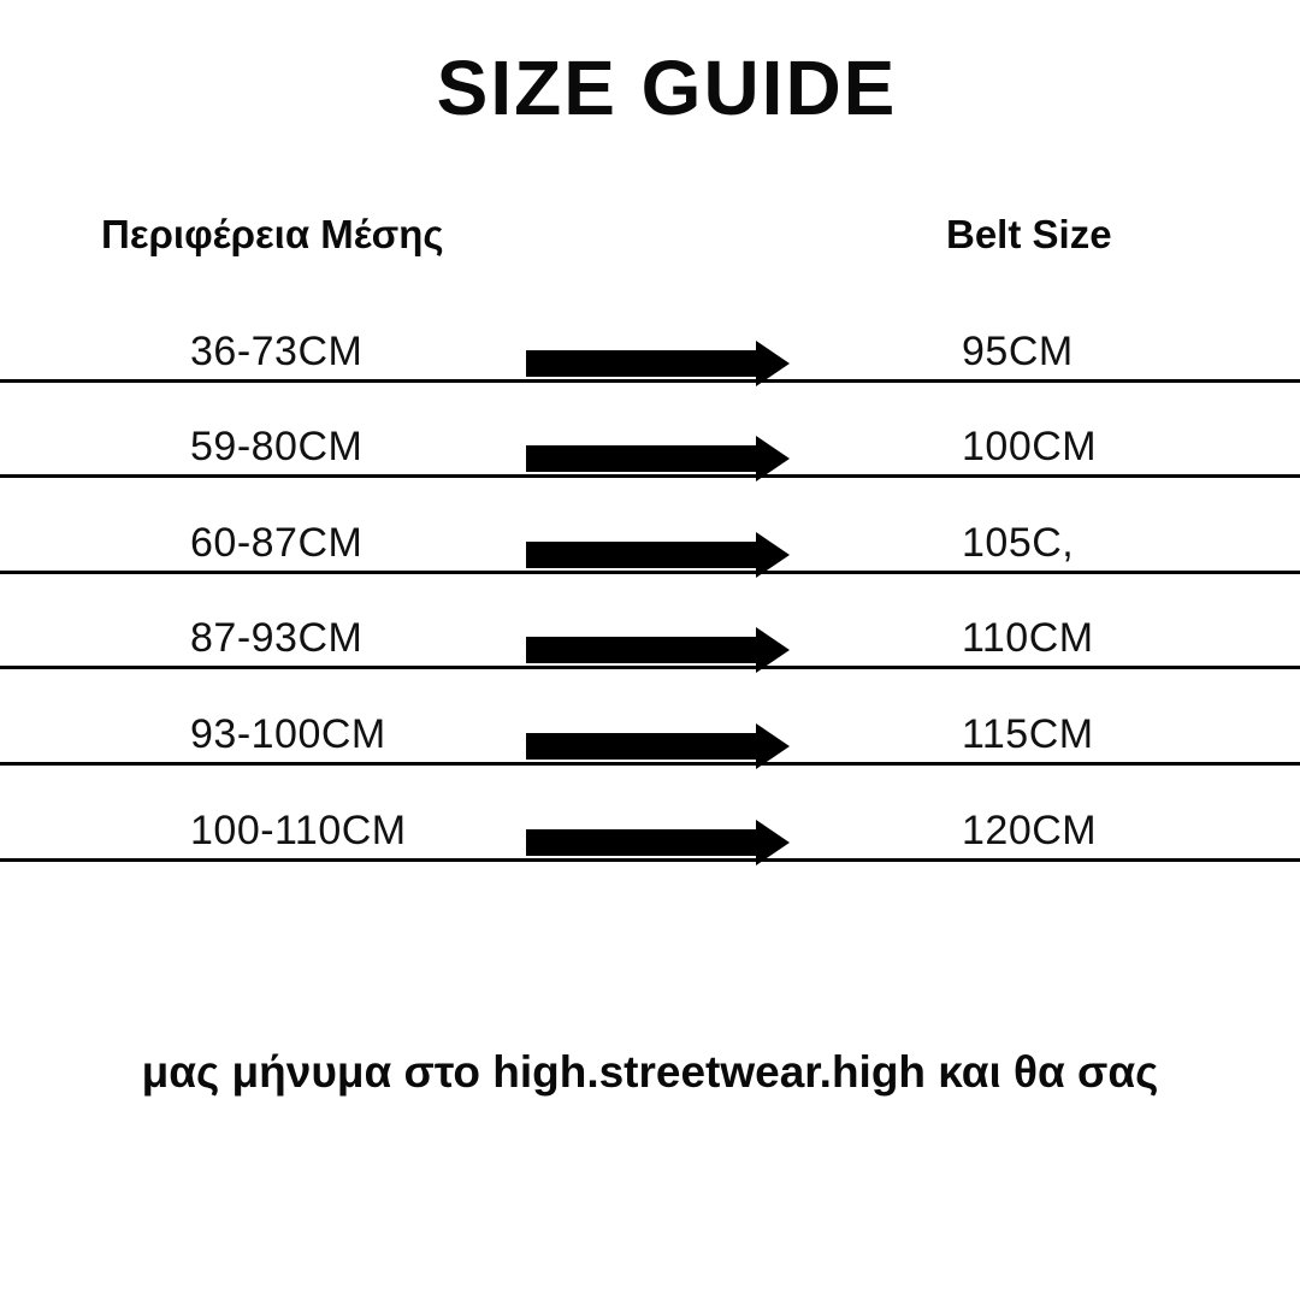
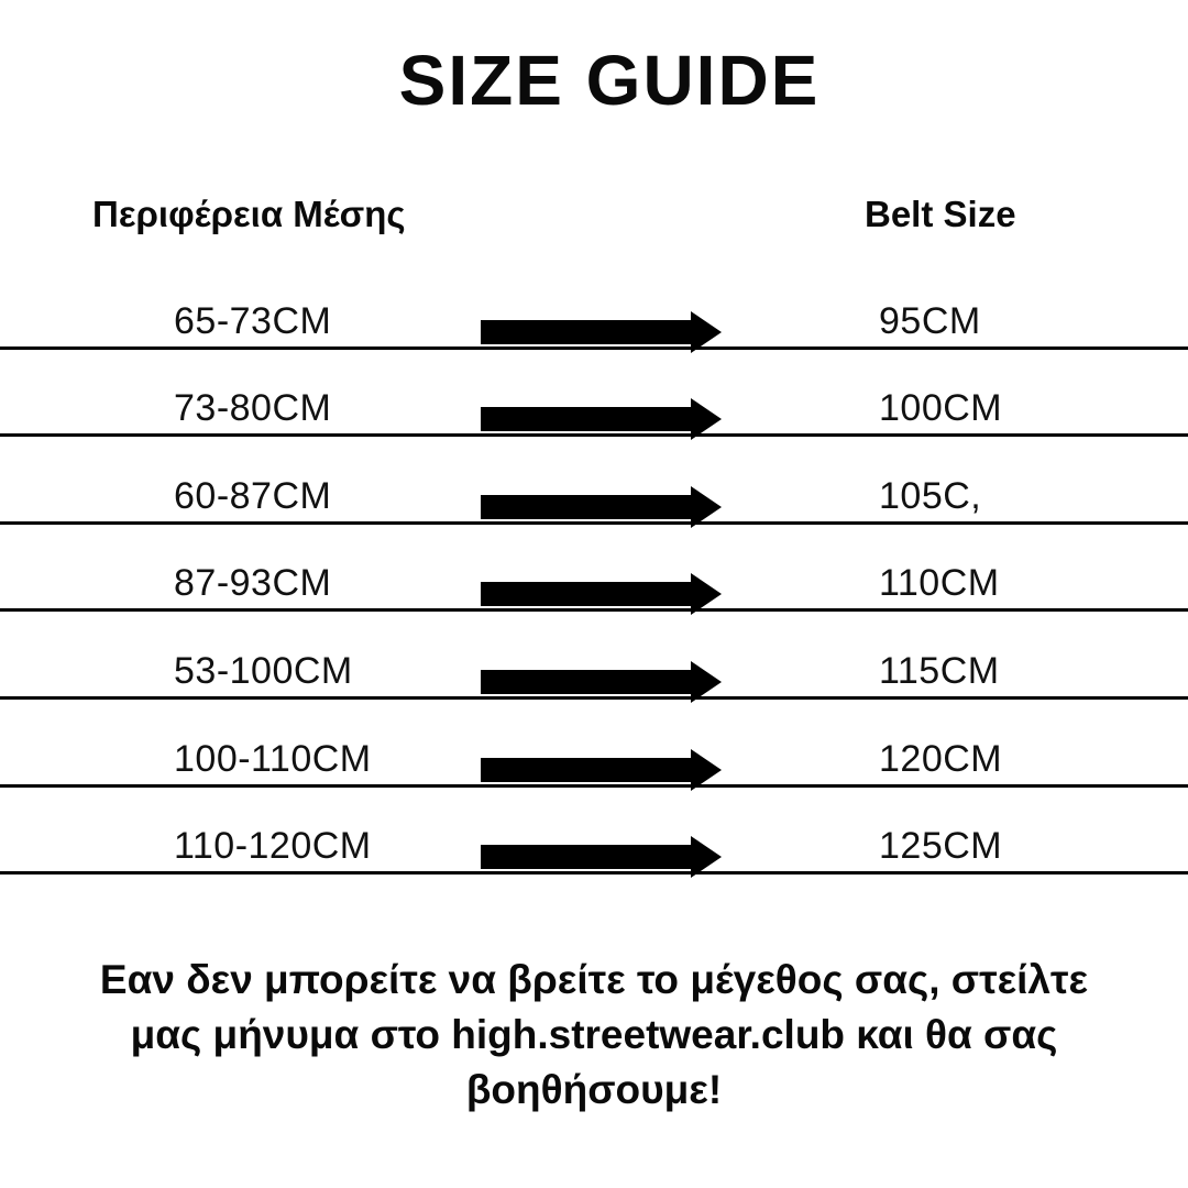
  SIZE GUIDE
  Περιφέρεια Μέσης
  Belt Size
- 36-73CM
+ 65-73CM
  95CM
- 59-80CM
+ 73-80CM
  100CM
  60-87CM
  105C,
  87-93CM
  110CM
- 93-100CM
+ 53-100CM
  115CM
  100-110CM
  120CM
+ 110-120CM
+ 125CM
+ Εαν δεν μπορείτε να βρείτε το μέγεθος σας, στείλτε
- μας μήνυμα στο high.streetwear.high και θα σας
+ μας μήνυμα στο high.streetwear.club και θα σας
+ βοηθήσουμε!
